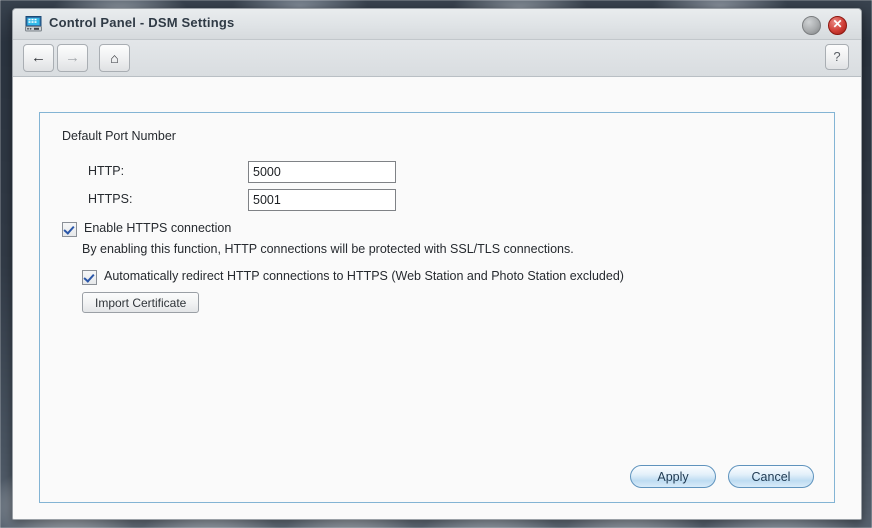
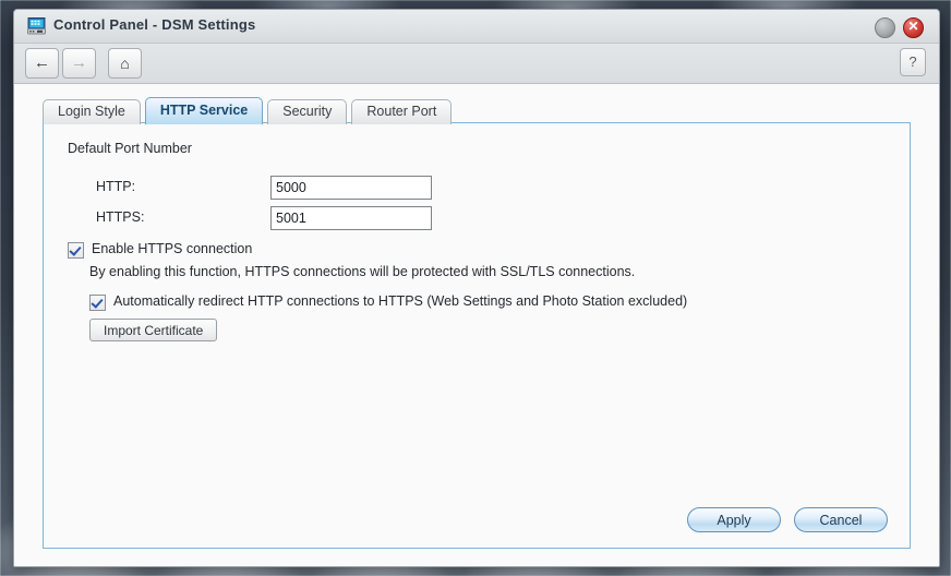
  Control Panel - DSM Settings
  ✕
  ←
  →
  ⌂
  ?
+ Login Style
+ HTTP Service
+ Security
+ Router Port
  Default Port Number
  HTTP:
  5000
  HTTPS:
  5001
  Enable HTTPS connection
- By enabling this function, HTTP connections will be protected with SSL/TLS connections.
+ By enabling this function, HTTPS connections will be protected with SSL/TLS connections.
- Automatically redirect HTTP connections to HTTPS (Web Station and Photo Station excluded)
+ Automatically redirect HTTP connections to HTTPS (Web Settings and Photo Station excluded)
  Import Certificate
  Apply
  Cancel
